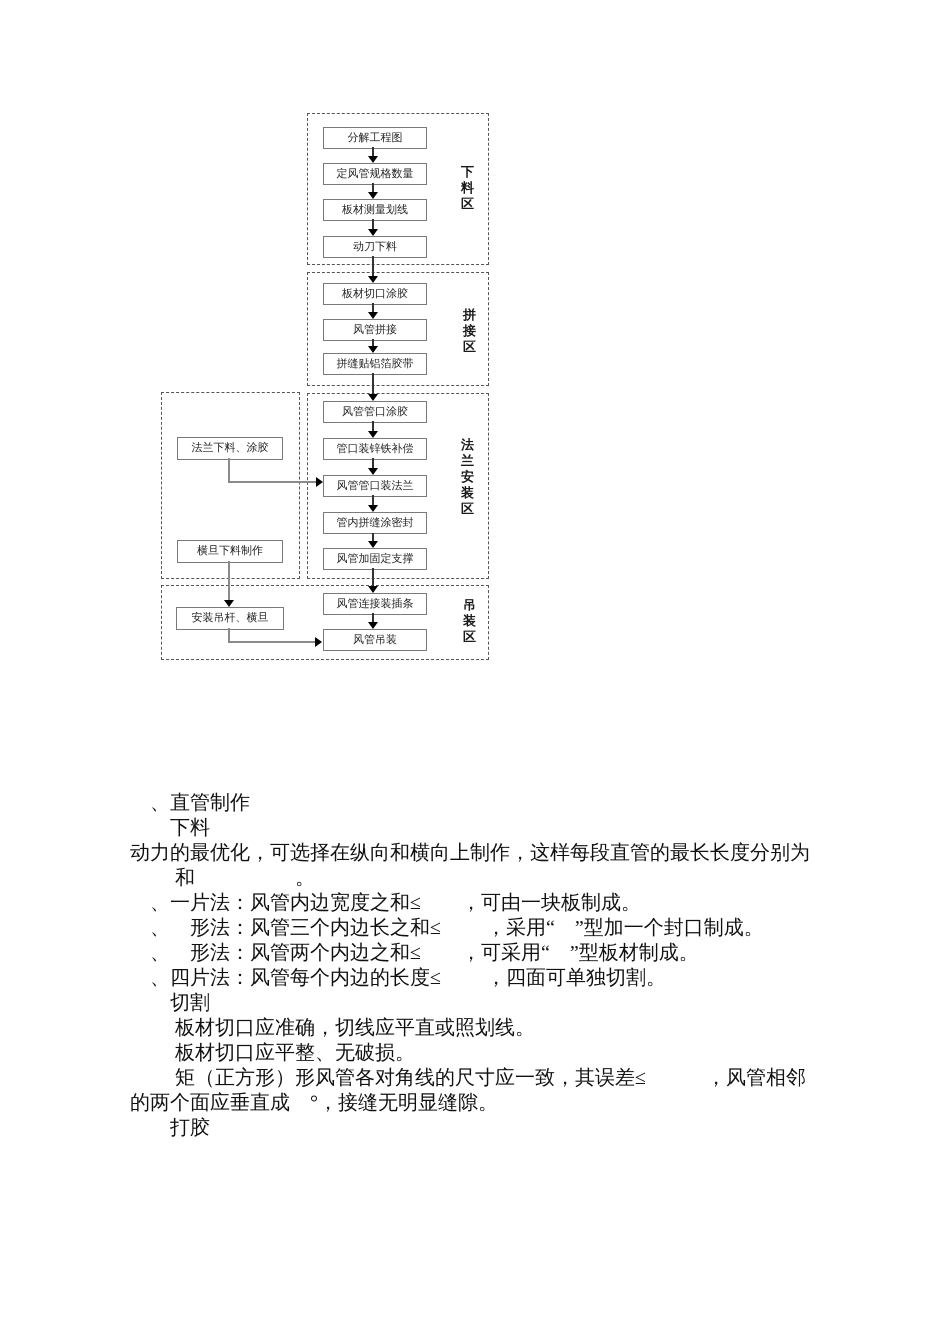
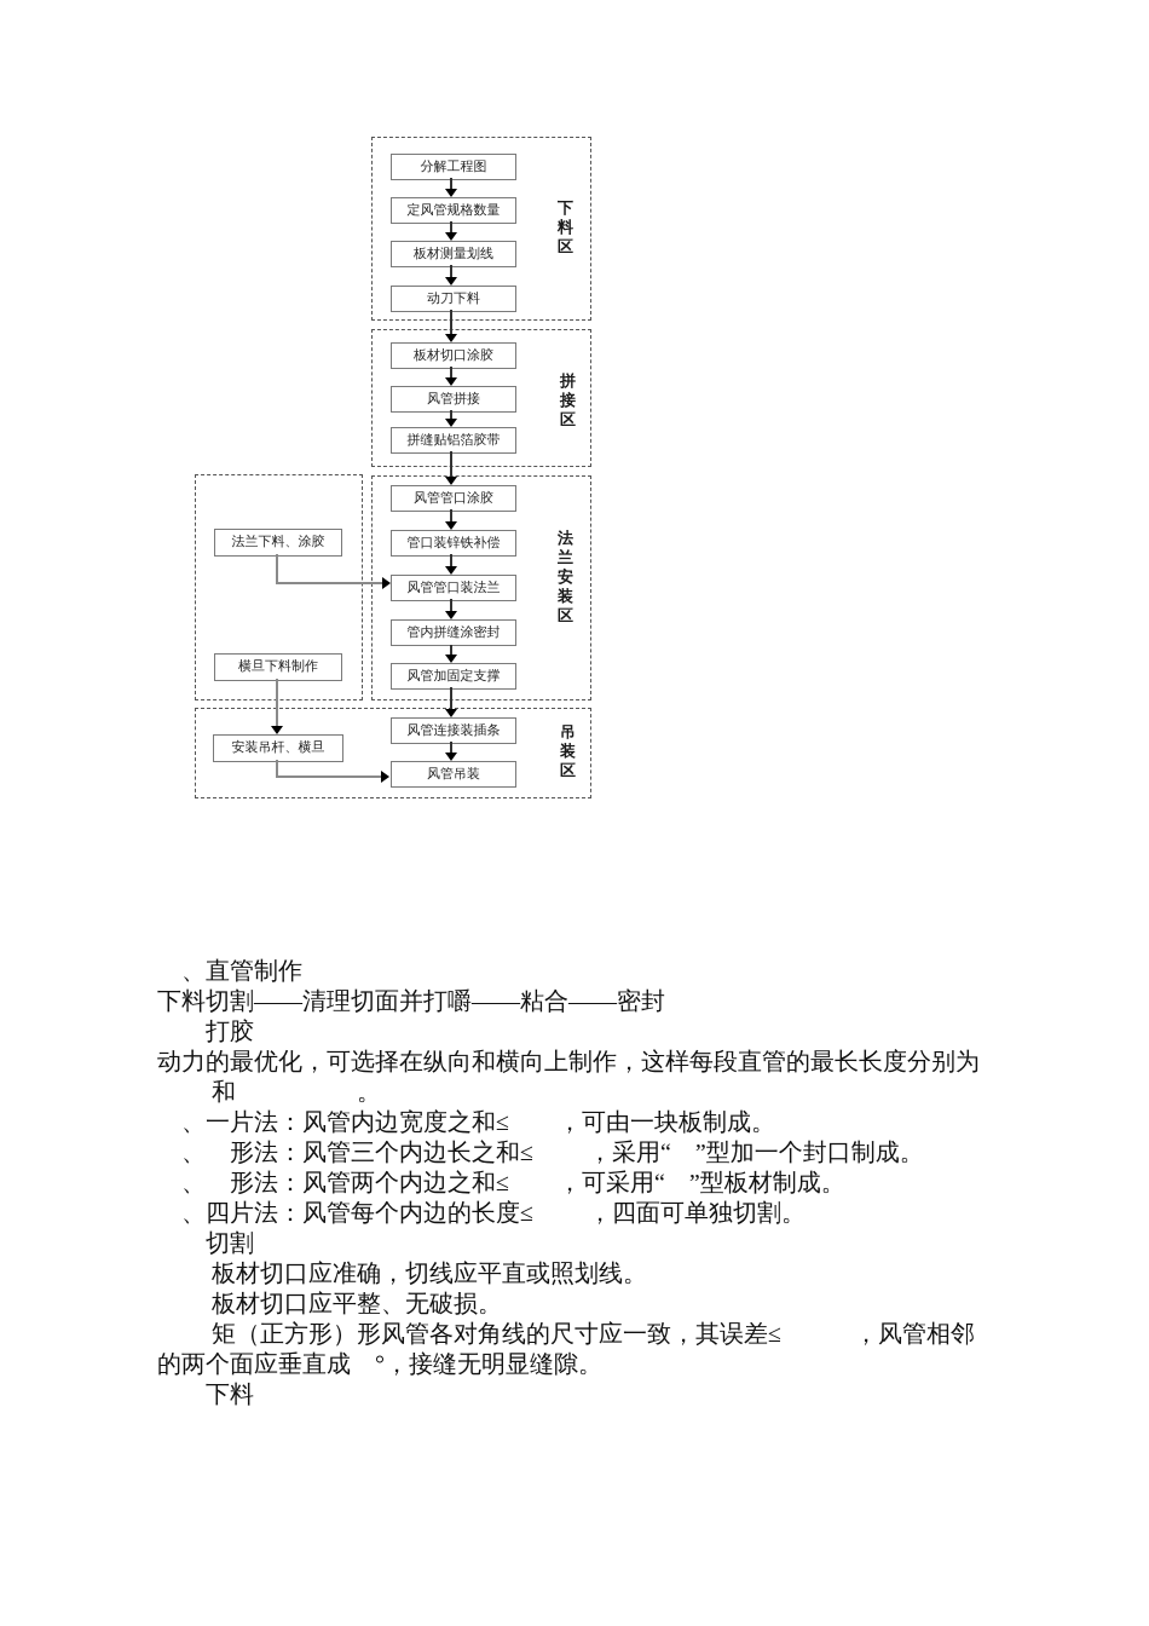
  下料区
  拼接区
  法兰安装区
  吊装区
  分解工程图
  定风管规格数量
  板材测量划线
  动刀下料
  板材切口涂胶
  风管拼接
  拼缝贴铝箔胶带
  风管管口涂胶
  管口装锌铁补偿
  风管管口装法兰
  管内拼缝涂密封
  风管加固定支撑
  风管连接装插条
  风管吊装
  法兰下料、涂胶
  横旦下料制作
  安装吊杆、横旦
  、直管制作
+ 下料切割——清理切面并打嚼——粘合——密封
- 下料
+ 打胶
  动力的最优化，可选择在纵向和横向上制作，这样每段直管的最长长度分别为
  和 。
  、一片法：风管内边宽度之和≤ ，可由一块板制成。
  、 形法：风管三个内边长之和≤ ，采用“ ”型加一个封口制成。
  、 形法：风管两个内边之和≤ ，可采用“ ”型板材制成。
  、四片法：风管每个内边的长度≤ ，四面可单独切割。
  切割
  板材切口应准确，切线应平直或照划线。
  板材切口应平整、无破损。
  矩（正方形）形风管各对角线的尺寸应一致，其误差≤ ，风管相邻
  的两个面应垂直成 °，接缝无明显缝隙。
- 打胶
+ 下料
